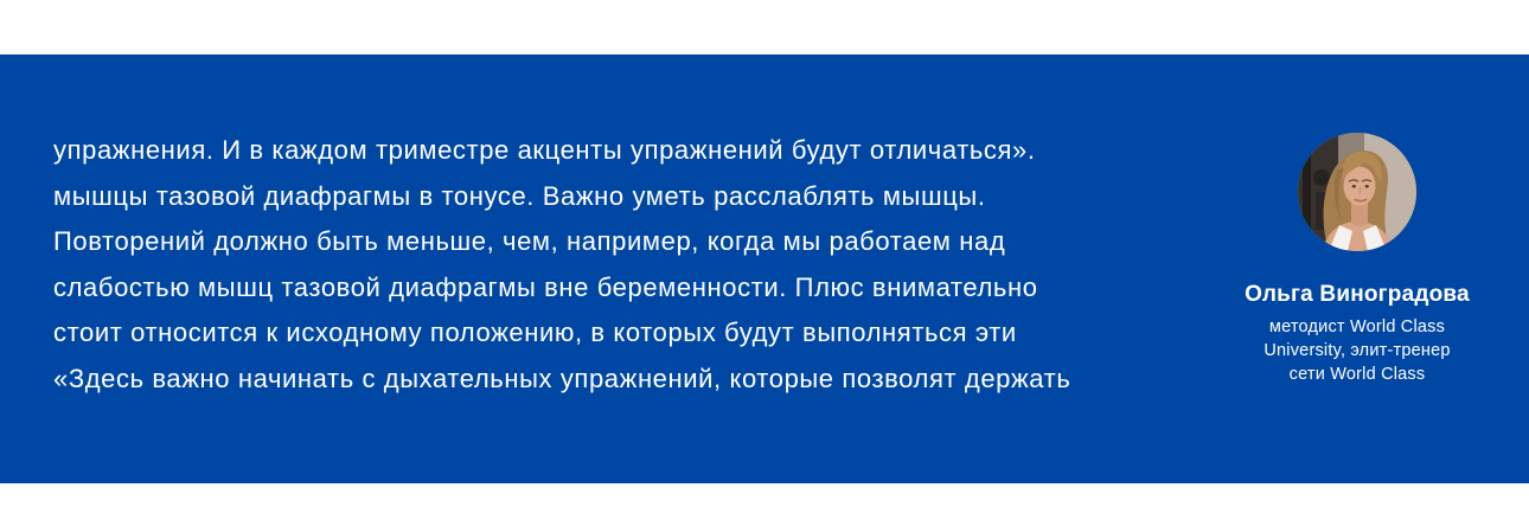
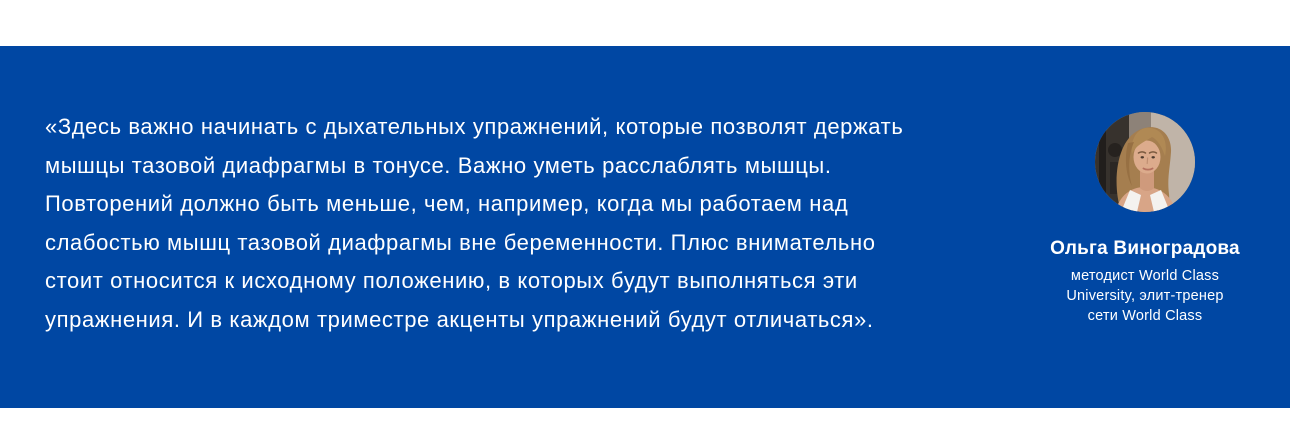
- упражнения. И в каждом триместре акценты упражнений будут отличаться».
+ «Здесь важно начинать с дыхательных упражнений, которые позволят держать
  мышцы тазовой диафрагмы в тонусе. Важно уметь расслаблять мышцы.
  Повторений должно быть меньше, чем, например, когда мы работаем над
  слабостью мышц тазовой диафрагмы вне беременности. Плюс внимательно
  стоит относится к исходному положению, в которых будут выполняться эти
- «Здесь важно начинать с дыхательных упражнений, которые позволят держать
+ упражнения. И в каждом триместре акценты упражнений будут отличаться».
  Ольга Виноградова
  методист World Class
  University, элит-тренер
  сети World Class
